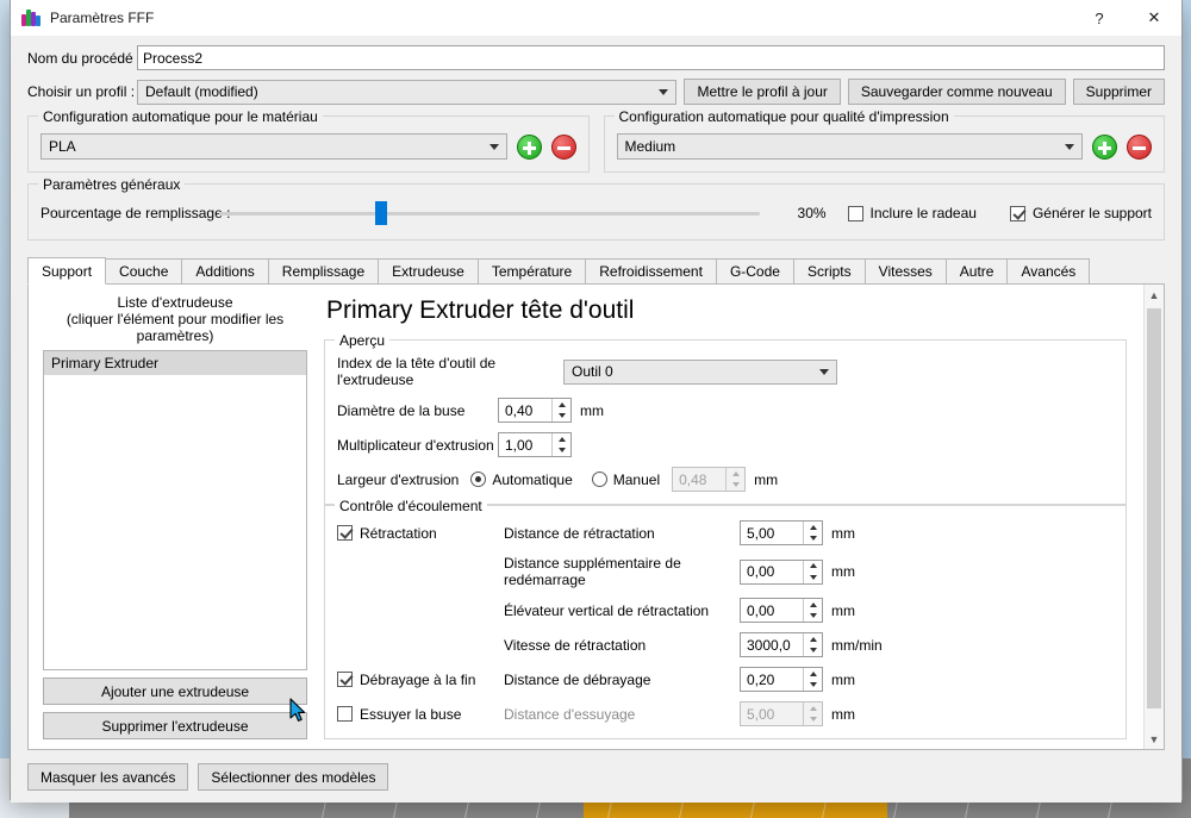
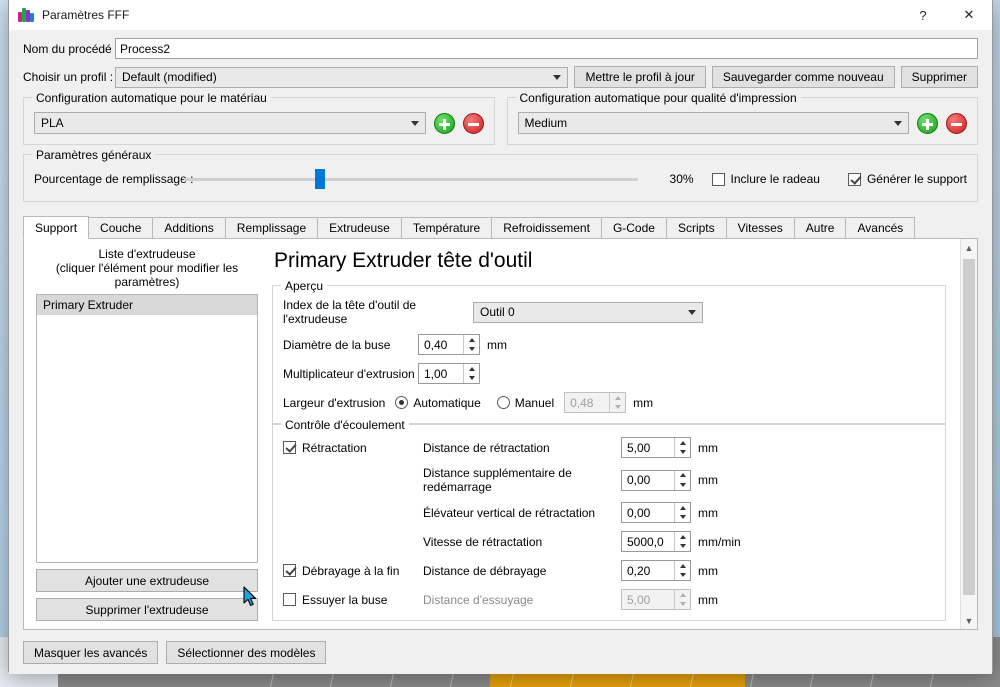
  Paramètres FFF
  ?
  ✕
  Nom du procédé
  Process2
  Choisir un profil :
  Default (modified)
  Mettre le profil à jour
  Sauvegarder comme nouveau
  Supprimer
  Configuration automatique pour le matériau
  PLA
  Configuration automatique pour qualité d'impression
  Medium
  Paramètres généraux
  Pourcentage de remplissag
  30%
  Inclure le radeau
  Générer le support
  Support
  Couche
  Additions
  Remplissage
  Extrudeuse
  Température
  Refroidissement
  G-Code
  Scripts
  Vitesses
  Autre
  Avancés
  Liste d'extrudeuse
  (cliquer l'élément pour modifier les paramètres)
  Primary Extruder
  Ajouter une extrudeuse
  Supprimer l'extrudeuse
  Primary Extruder tête d'outil
  Aperçu
  Index de la tête d'outil de l'extrudeuse
  Outil 0
  Diamètre de la buse
  0,40
  mm
  Multiplicateur d'extrusion
  1,00
  Largeur d'extrusion
  Automatique
  Manuel
  0,48
  mm
  Contrôle d'écoulement
  Rétractation
  Distance de rétractation
  5,00
  mm
  Distance supplémentaire de redémarrage
  0,00
  mm
  Élévateur vertical de rétractation
  0,00
  mm
  Vitesse de rétractation
- 3000,0
+ 5000,0
  mm/min
  Débrayage à la fin
  Distance de débrayage
  0,20
  mm
  Essuyer la buse
  Distance d'essuyage
  5,00
  mm
  ▲
  ▼
  Masquer les avancés
  Sélectionner des modèles
